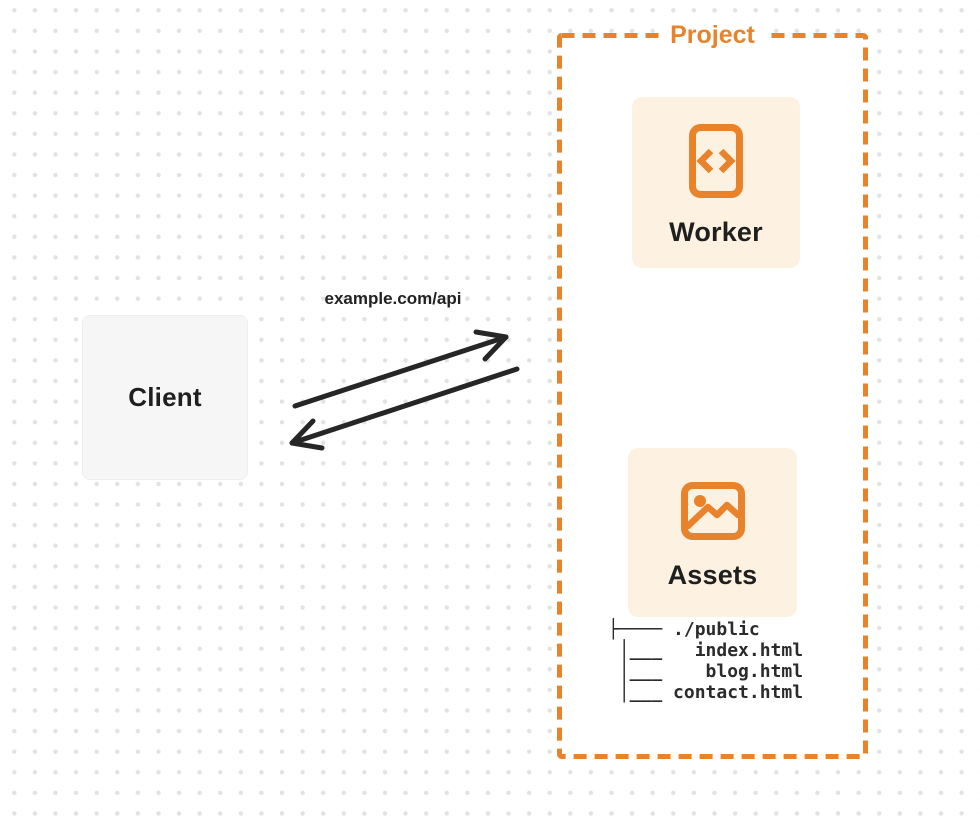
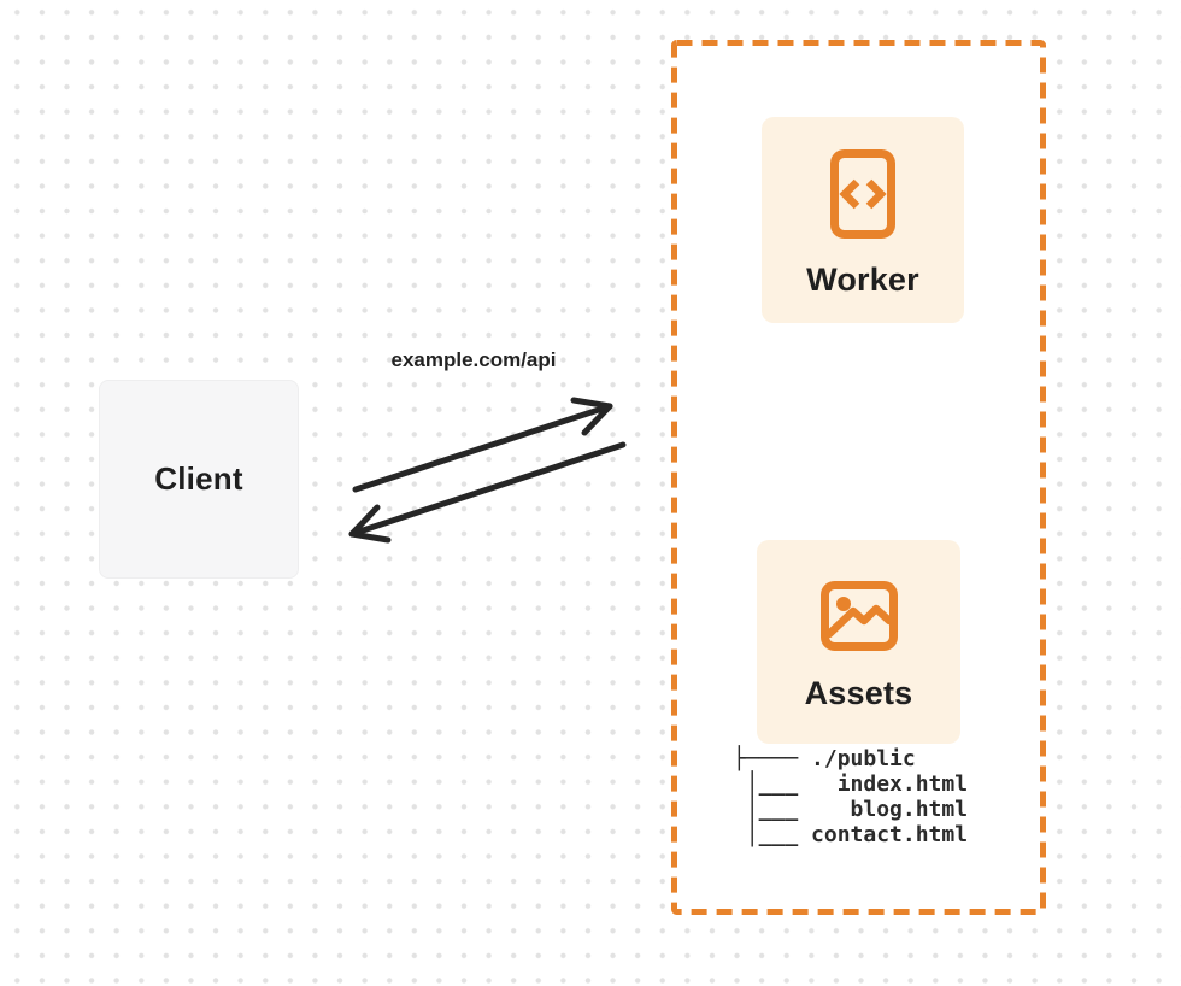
  Client
  example.com/api
- Project
  Worker
  Assets
  ├──── ./public
  │___ index.html
  │___ blog.html
  │___ contact.html
